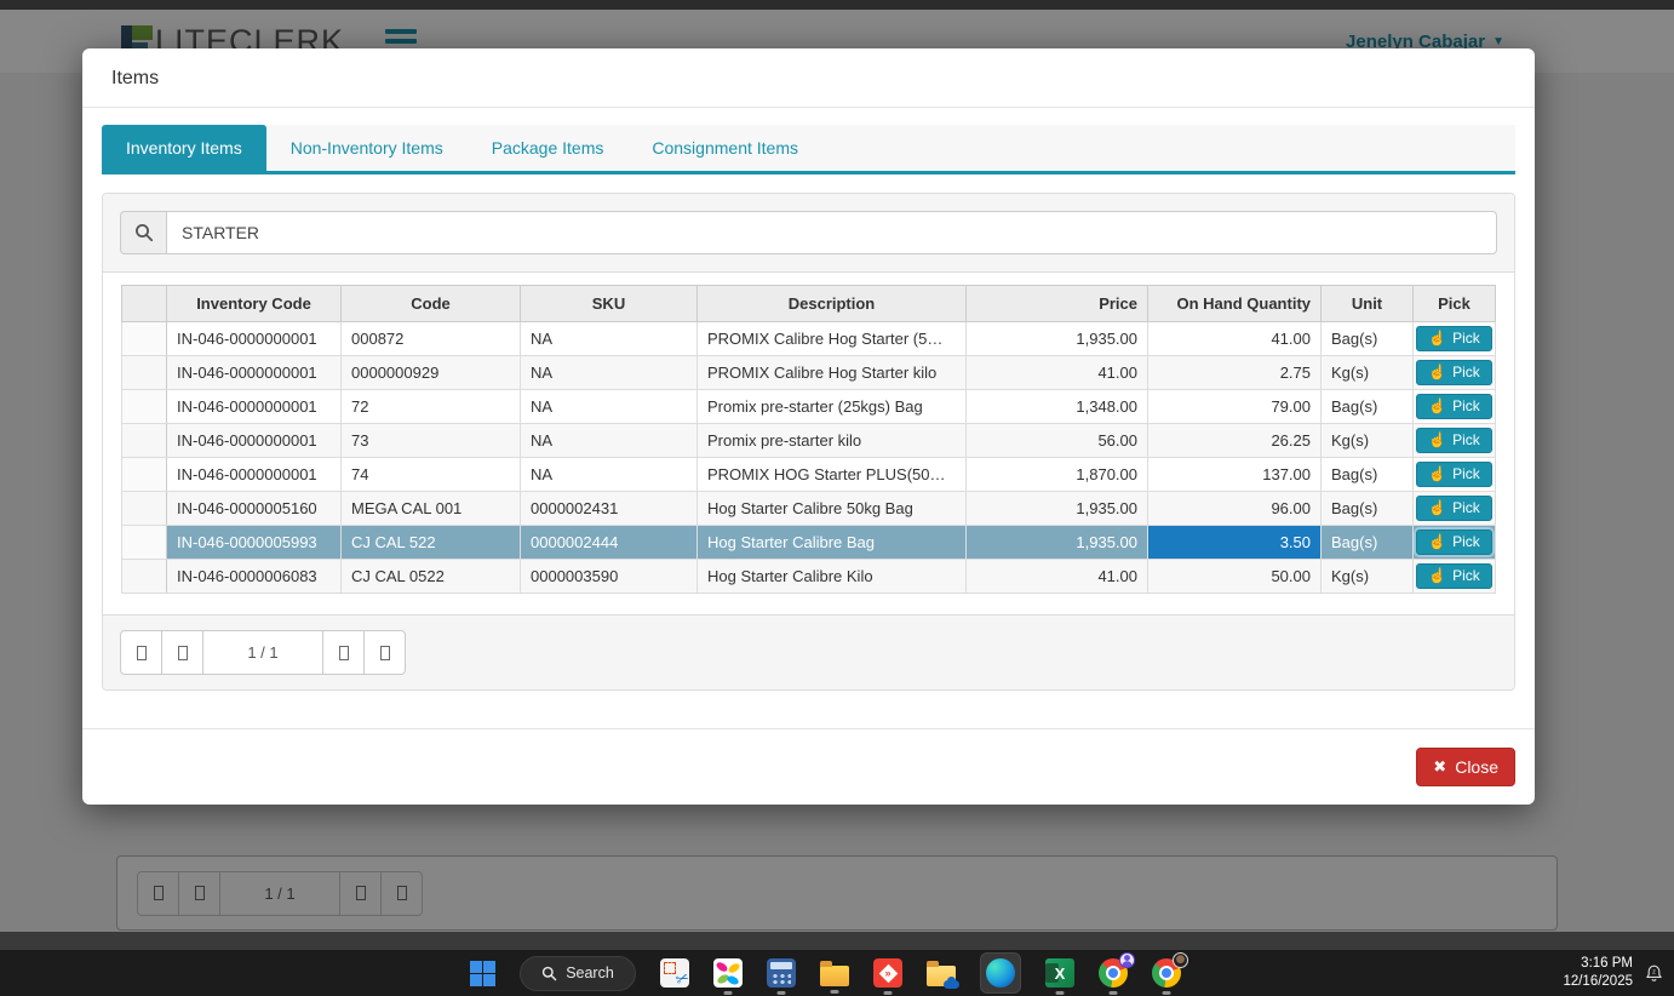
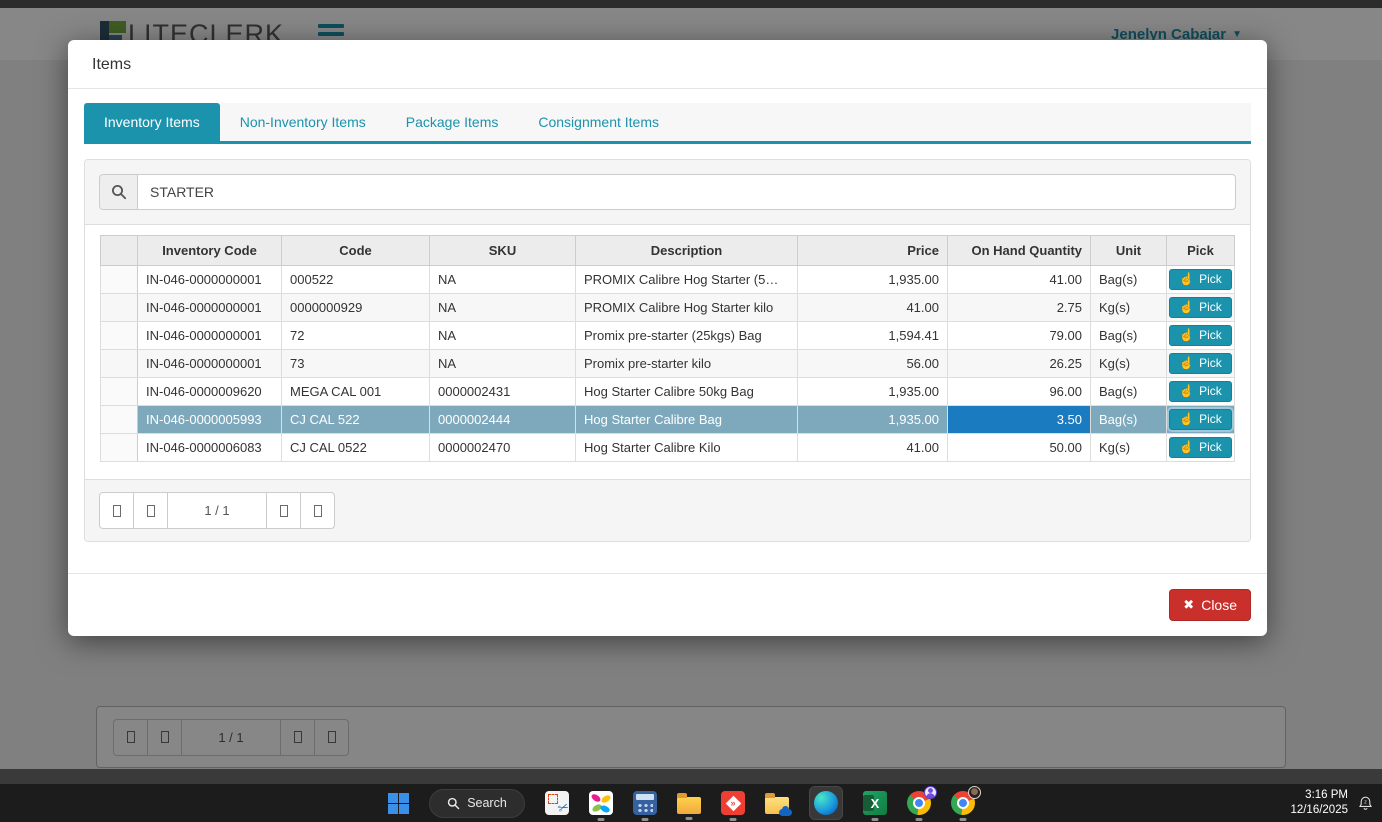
  LITECLERK
  Jenelyn Cabajar
  ▼
  1 / 1
  Items
  Inventory Items
  Non-Inventory Items
  Package Items
  Consignment Items
  STARTER
  	Inventory Code	Code	SKU	Description	Price	On Hand Quantity	Unit	Pick
- 	IN-046-0000000001	000872	NA	PROMIX Calibre Hog Starter (5…	1,935.00	41.00	Bag(s)	☝ Pick
+ 	IN-046-0000000001	000522	NA	PROMIX Calibre Hog Starter (5…	1,935.00	41.00	Bag(s)	☝ Pick
  	IN-046-0000000001	0000000929	NA	PROMIX Calibre Hog Starter kilo	41.00	2.75	Kg(s)	☝ Pick
- 	IN-046-0000000001	72	NA	Promix pre-starter (25kgs) Bag	1,348.00	79.00	Bag(s)	☝ Pick
+ 	IN-046-0000000001	72	NA	Promix pre-starter (25kgs) Bag	1,594.41	79.00	Bag(s)	☝ Pick
  	IN-046-0000000001	73	NA	Promix pre-starter kilo	56.00	26.25	Kg(s)	☝ Pick
- 	IN-046-0000000001	74	NA	PROMIX HOG Starter PLUS(50…	1,870.00	137.00	Bag(s)	☝ Pick
- 	IN-046-0000005160	MEGA CAL 001	0000002431	Hog Starter Calibre 50kg Bag	1,935.00	96.00	Bag(s)	☝ Pick
+ 	IN-046-0000009620	MEGA CAL 001	0000002431	Hog Starter Calibre 50kg Bag	1,935.00	96.00	Bag(s)	☝ Pick
  	IN-046-0000005993	CJ CAL 522	0000002444	Hog Starter Calibre Bag	1,935.00	3.50	Bag(s)	☝ Pick
- 	IN-046-0000006083	CJ CAL 0522	0000003590	Hog Starter Calibre Kilo	41.00	50.00	Kg(s)	☝ Pick
+ 	IN-046-0000006083	CJ CAL 0522	0000002470	Hog Starter Calibre Kilo	41.00	50.00	Kg(s)	☝ Pick
  1 / 1
  ✖
  Close
  Search
  »
  X
  3:16 PM
  12/16/2025
